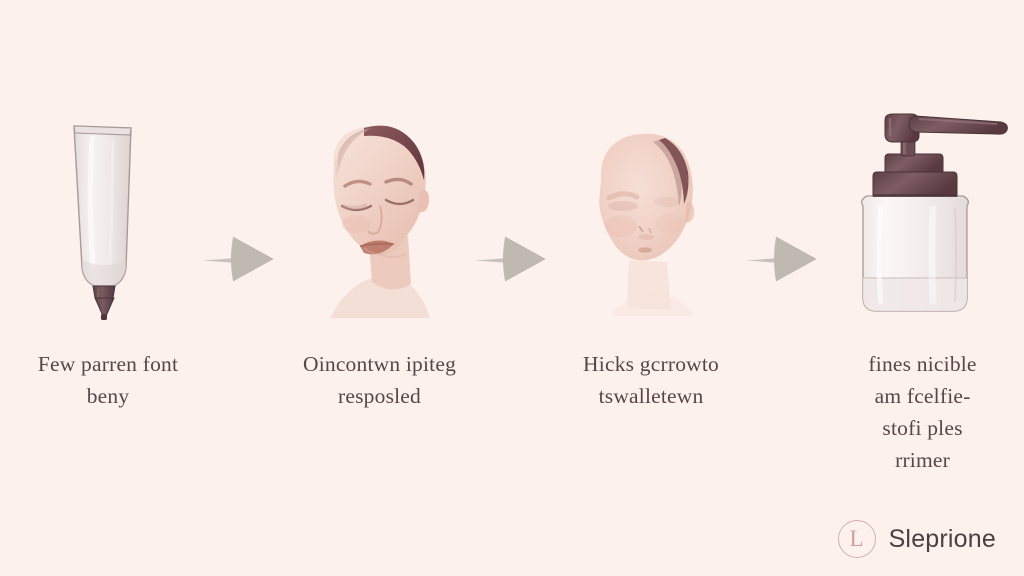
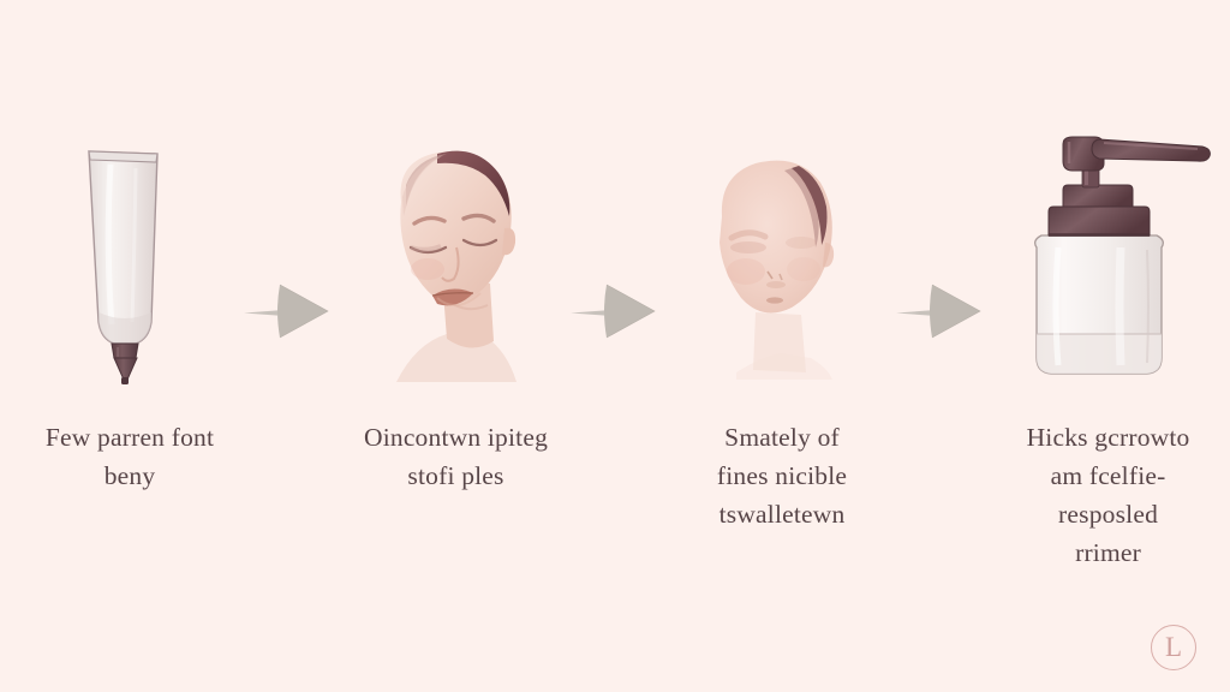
  Few parren font
  beny
  Oincontwn ipiteg
- resposled
+ stofi ples
+ Smately of
- Hicks gcrrowto
+ fines nicible
  tswalletewn
- fines nicible
+ Hicks gcrrowto
  am fcelfie-
- stofi ples
+ resposled
  rrimer
  L
- Sleprione
